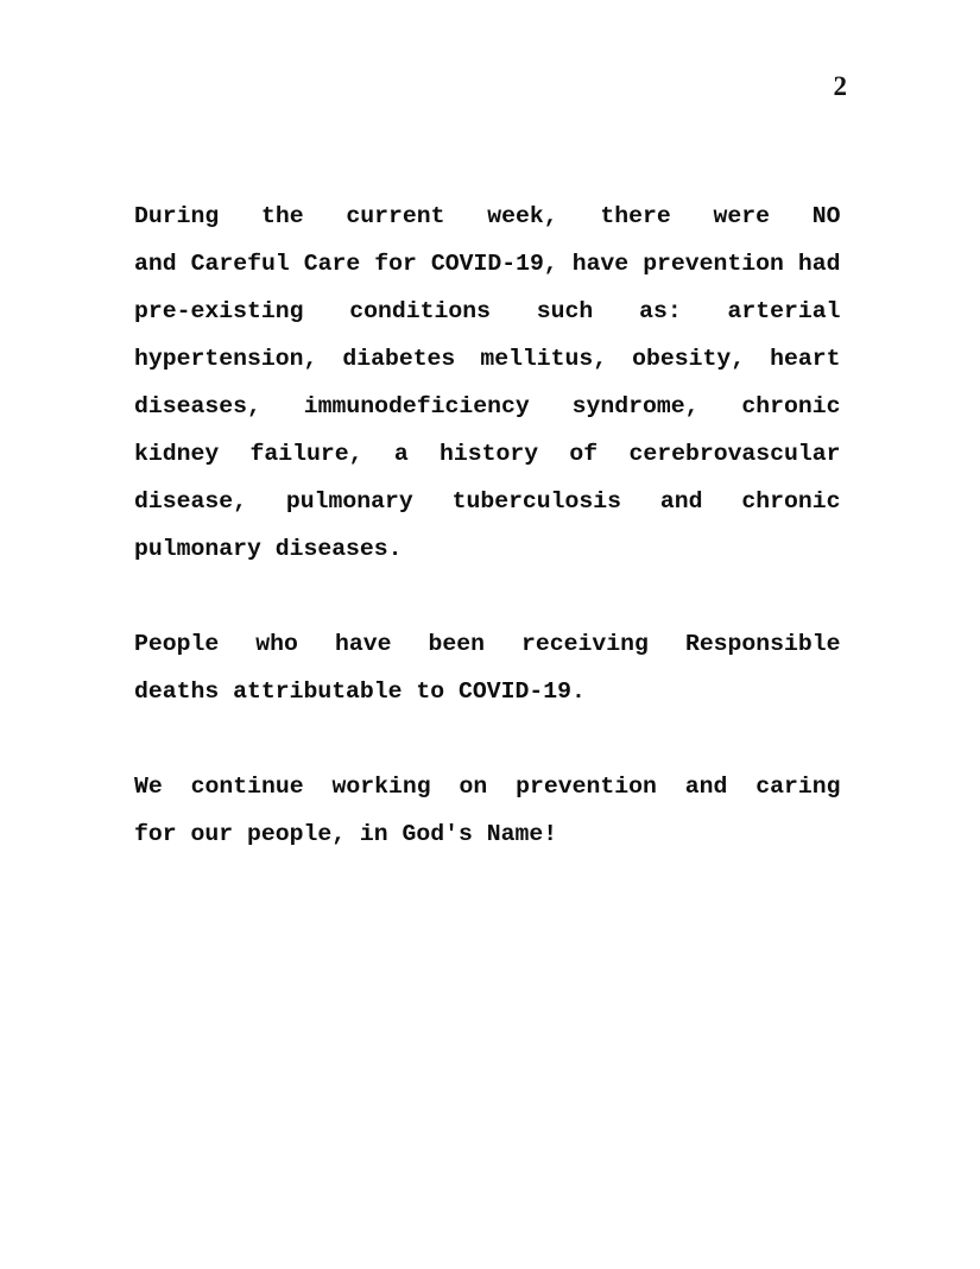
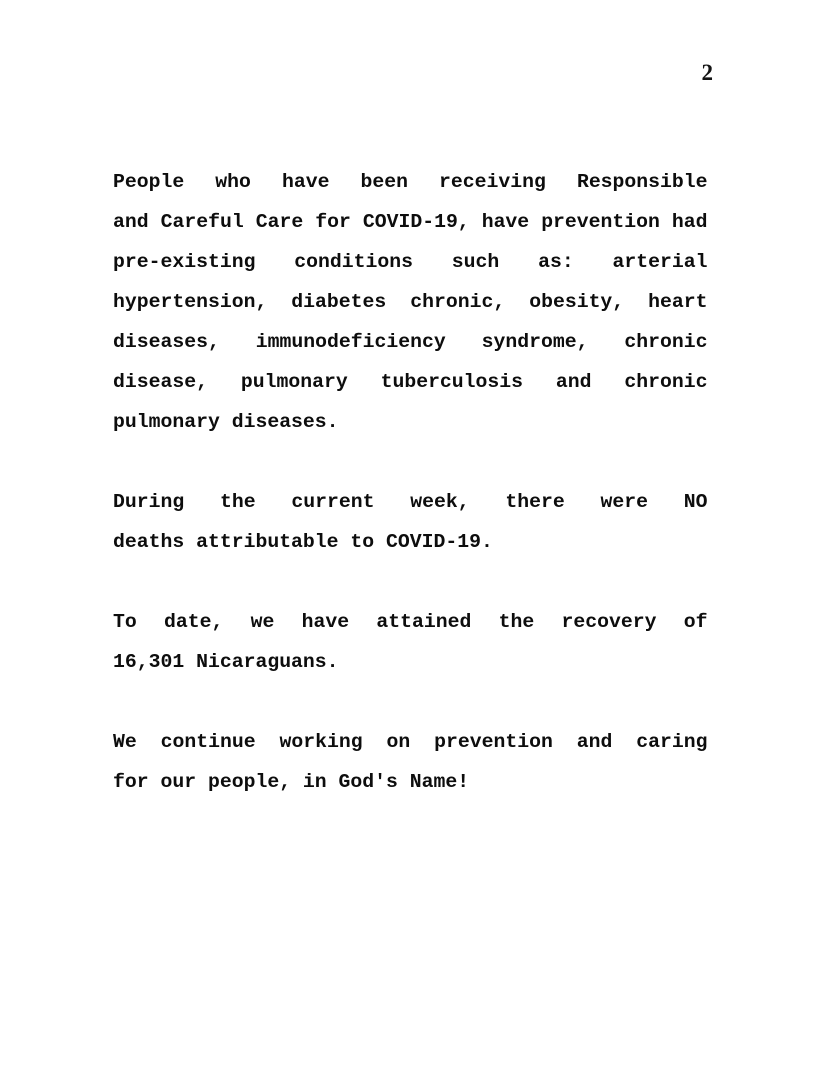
  2
- During the current week, there were NO
+ People who have been receiving Responsible
  and Careful Care for COVID-19, have prevention had
  pre-existing conditions such as: arterial
- hypertension, diabetes mellitus, obesity, heart
+ hypertension, diabetes chronic, obesity, heart
  diseases, immunodeficiency syndrome, chronic
- kidney failure, a history of cerebrovascular
  disease, pulmonary tuberculosis and chronic
  pulmonary diseases.
- People who have been receiving Responsible
+ During the current week, there were NO
  deaths attributable to COVID-19.
+ To date, we have attained the recovery of
+ 16,301 Nicaraguans.
  We continue working on prevention and caring
  for our people, in God's Name!
